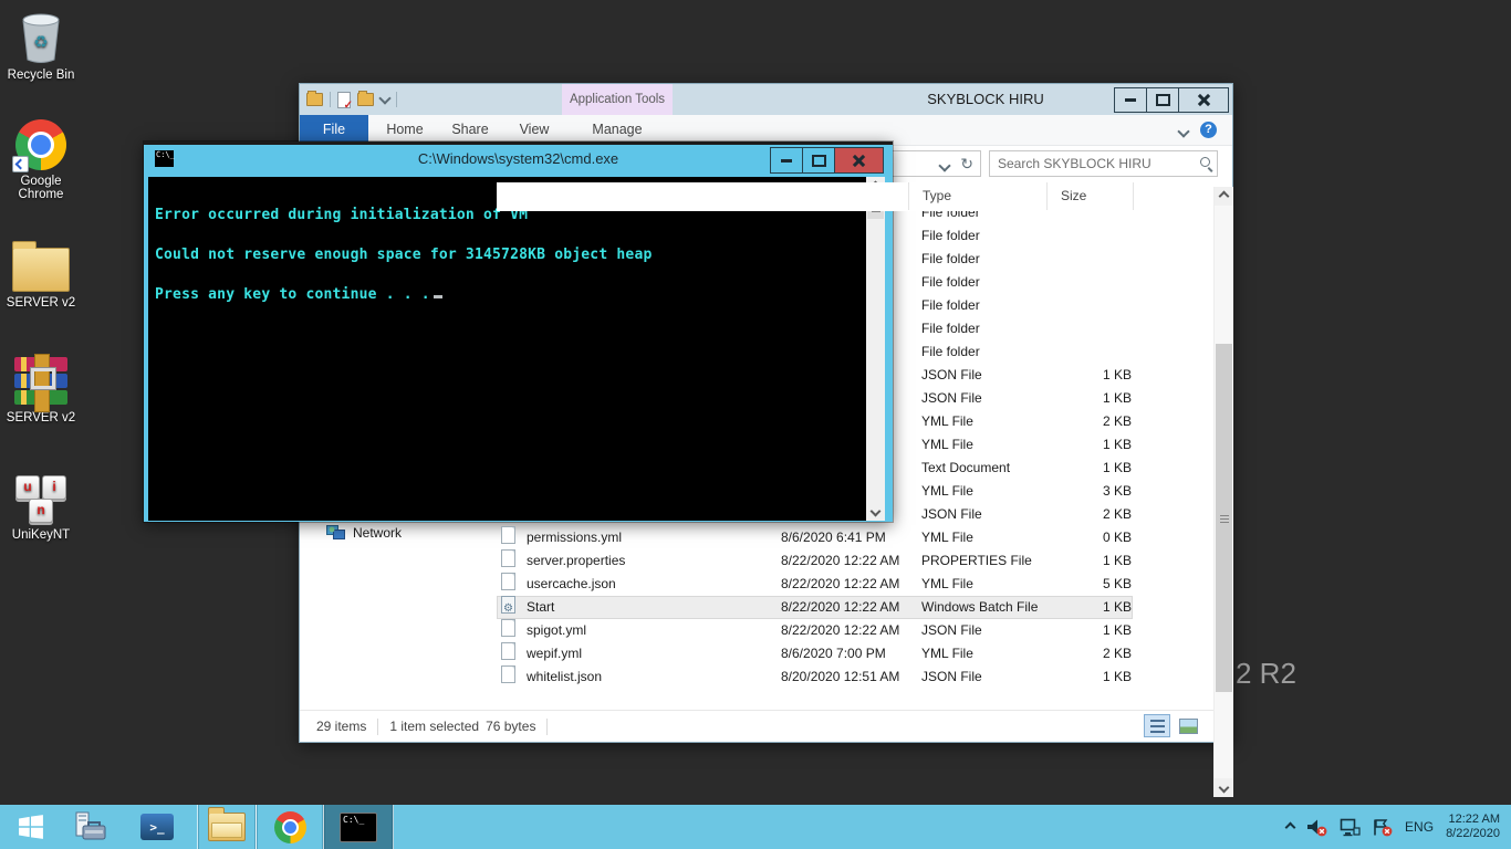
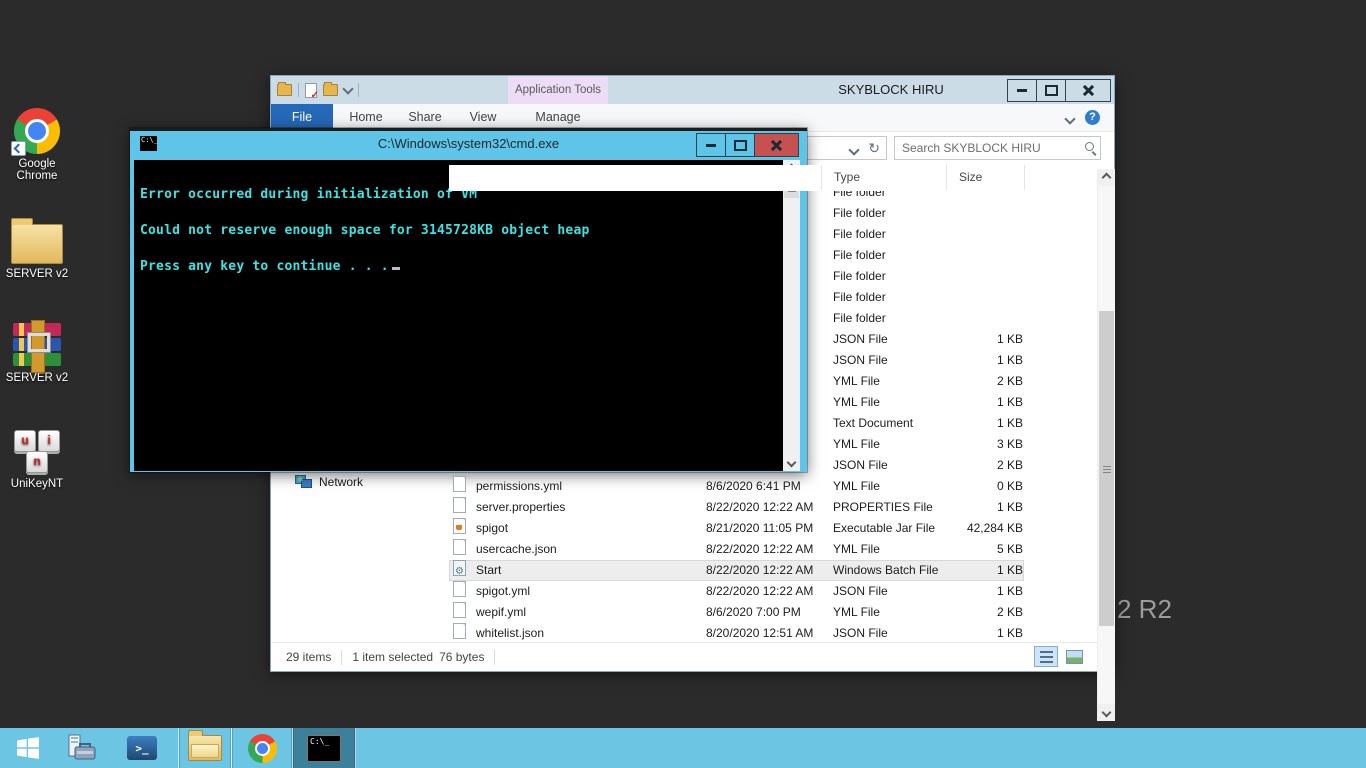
  2 R2
- ♻
- Recycle Bin
  Google Chrome
  SERVER v2
  SERVER v2
  u
  i
  n
  UniKeyNT
  Application Tools
  SKYBLOCK HIRU
  File
  Home
  Share
  View
  Manage
  ↻
  Search SKYBLOCK HIRU
  Type
  Size
  File folder
  File folder
  File folder
  File folder
  File folder
  File folder
  File folder
  JSON File
  1 KB
  JSON File
  1 KB
  YML File
  2 KB
  YML File
  1 KB
  Text Document
  1 KB
  YML File
  3 KB
  JSON File
  2 KB
  permissions.yml
  8/6/2020 6:41 PM
  YML File
  0 KB
  server.properties
  8/22/2020 12:22 AM
  PROPERTIES File
  1 KB
+ spigot
+ 8/21/2020 11:05 PM
+ Executable Jar File
+ 42,284 KB
  usercache.json
  8/22/2020 12:22 AM
  YML File
  5 KB
  Start
  8/22/2020 12:22 AM
  Windows Batch File
  1 KB
  spigot.yml
  8/22/2020 12:22 AM
  JSON File
  1 KB
  wepif.yml
  8/6/2020 7:00 PM
  YML File
  2 KB
  whitelist.json
  8/20/2020 12:51 AM
  JSON File
  1 KB
  Network
  29 items
  1 item selected
  76 bytes
  C:\_
  C:\Windows\system32\cmd.exe
  Error occurred during initialization of VM
  Could not reserve enough space for 3145728KB object heap
  Press any key to continue . . .
  >_
  C:\_
- ENG
- 12:22 AM
- 8/22/2020
